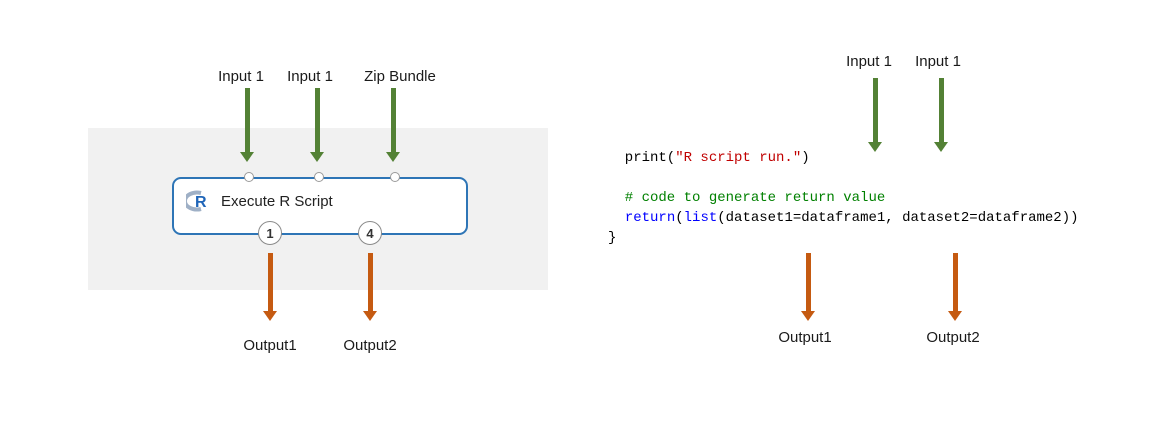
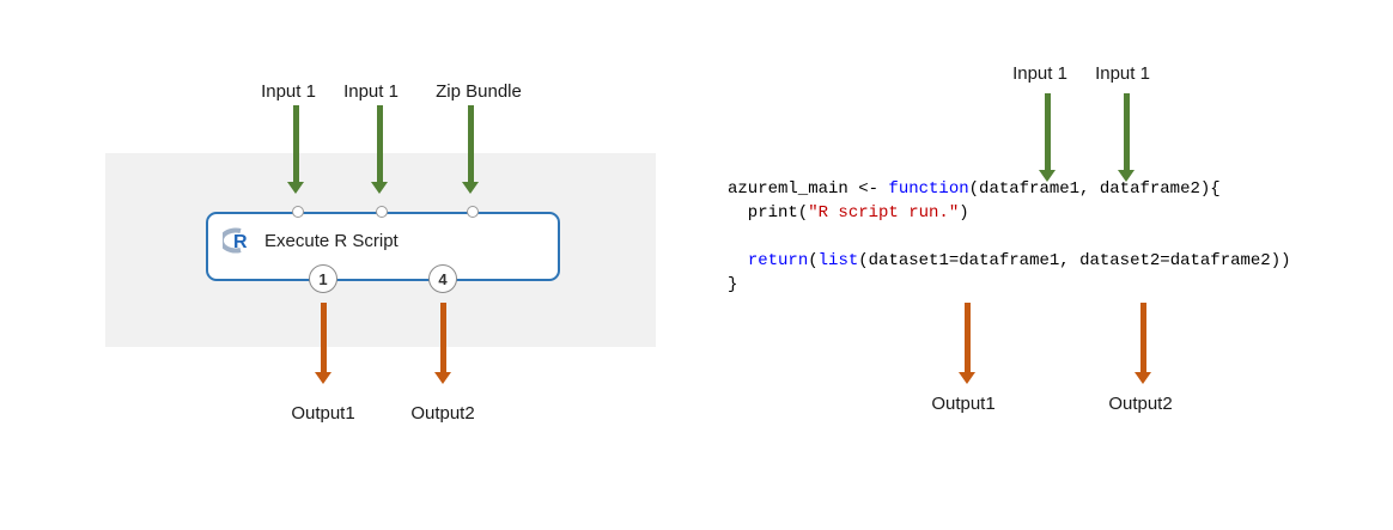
  Input 1
  Input 1
  Zip Bundle
  R
  Execute R Script
  1
  4
  Output1
  Output2
  Input 1
  Input 1
+ azureml_main <- function(dataframe1, dataframe2){
  print("R script run.")
- # code to generate return value
  return(list(dataset1=dataframe1, dataset2=dataframe2))
  }
  Output1
  Output2
